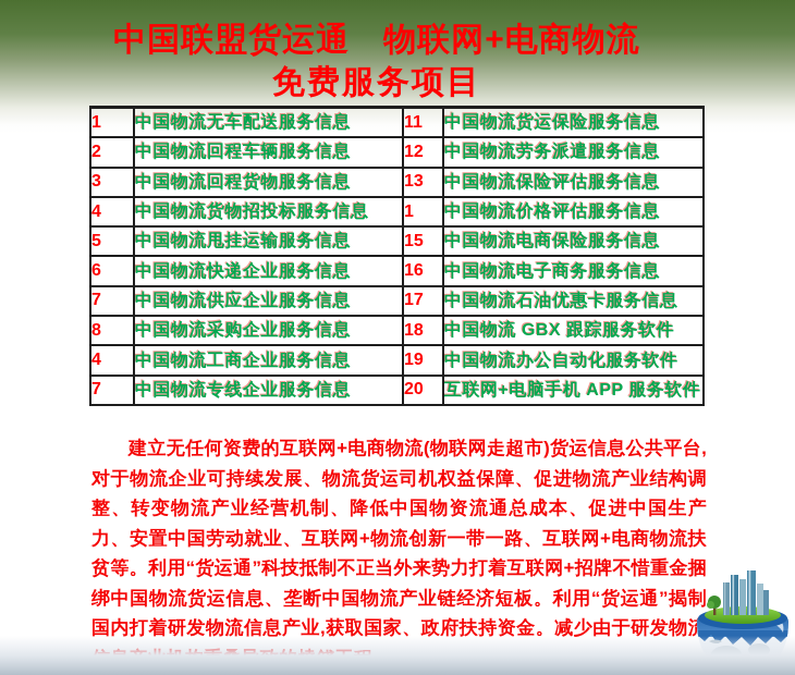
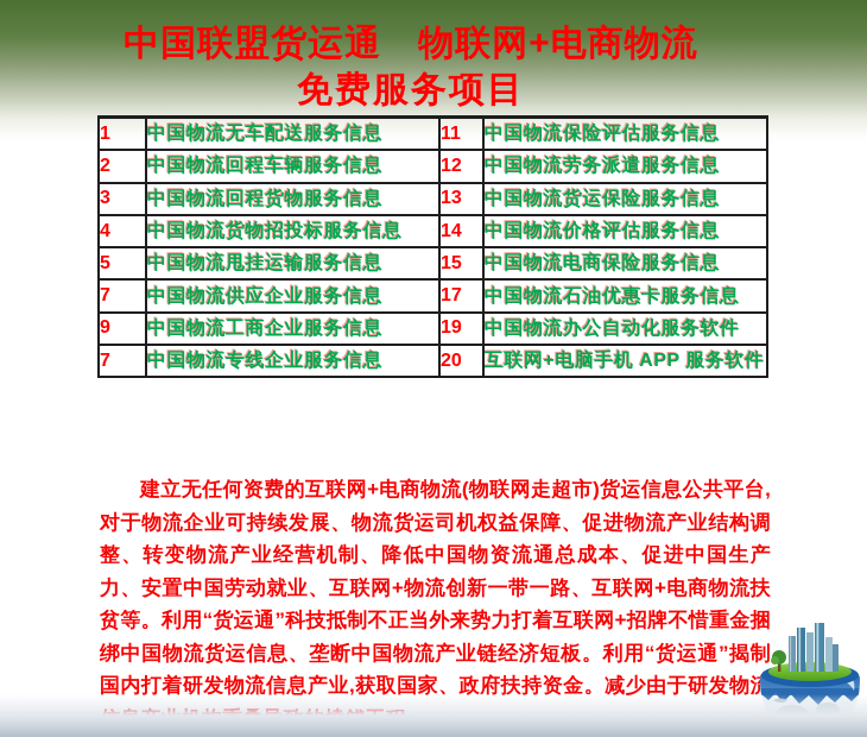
  中国联盟货运通 物联网+电商物流
  免费服务项目
- 1	中国物流无车配送服务信息	11	中国物流货运保险服务信息
+ 1	中国物流无车配送服务信息	11	中国物流保险评估服务信息
  2	中国物流回程车辆服务信息	12	中国物流劳务派遣服务信息
- 3	中国物流回程货物服务信息	13	中国物流保险评估服务信息
+ 3	中国物流回程货物服务信息	13	中国物流货运保险服务信息
- 4	中国物流货物招投标服务信息	1	中国物流价格评估服务信息
+ 4	中国物流货物招投标服务信息	14	中国物流价格评估服务信息
  5	中国物流甩挂运输服务信息	15	中国物流电商保险服务信息
- 6	中国物流快递企业服务信息	16	中国物流电子商务服务信息
  7	中国物流供应企业服务信息	17	中国物流石油优惠卡服务信息
- 8	中国物流采购企业服务信息	18	中国物流 GBX 跟踪服务软件
- 4	中国物流工商企业服务信息	19	中国物流办公自动化服务软件
+ 9	中国物流工商企业服务信息	19	中国物流办公自动化服务软件
  7	中国物流专线企业服务信息	20	互联网+电脑手机 APP 服务软件
  建立无任何资费的互联网+电商物流(物联网走超市)货运信息公共平台,对于物流企业可持续发展、物流货运司机权益保障、促进物流产业结构调整、转变物流产业经营机制、降低中国物资流通总成本、促进中国生产力、安置中国劳动就业、互联网+物流创新一带一路、互联网+电商物流扶贫等。利用“货运通”科技抵制不正当外来势力打着互联网+招牌不惜重金捆绑中国物流货运信息、垄断中国物流产业链经济短板。利用“货运通”揭制国内打着研发物流信息产业,获取国家、政府扶持资金。减少由于研发物
